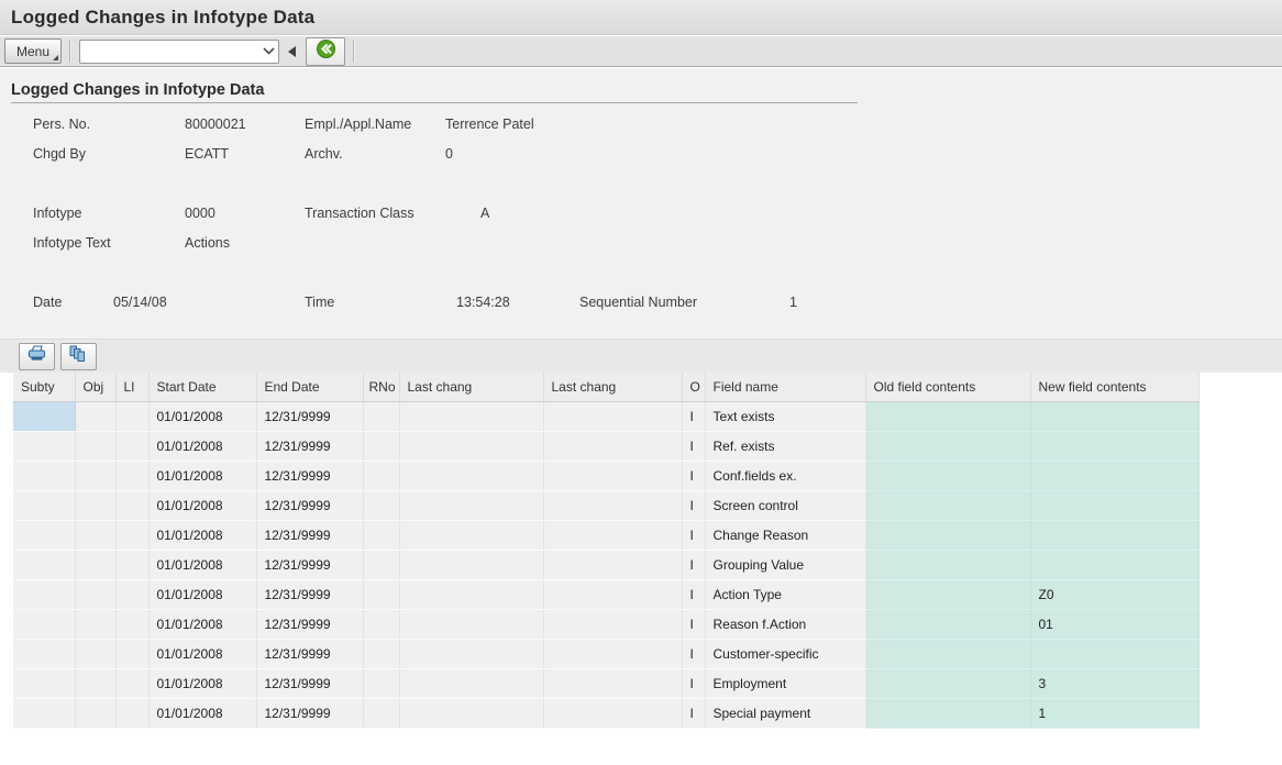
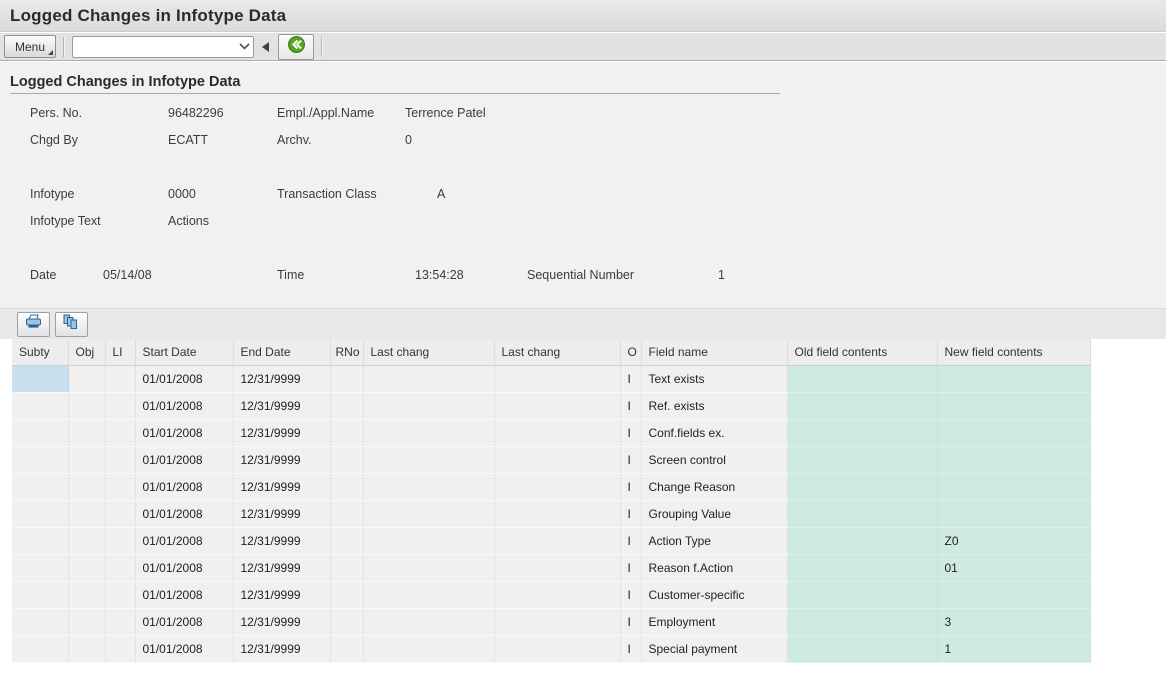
  Logged Changes in Infotype Data
  Menu
  Logged Changes in Infotype Data
  Pers. No.
- 80000021
+ 96482296
  Empl./Appl.Name
  Terrence Patel
  Chgd By
  ECATT
  Archv.
  0
  Infotype
  0000
  Transaction Class
  A
  Infotype Text
  Actions
  Date
  05/14/08
  Time
  13:54:28
  Sequential Number
  1
  Subty	Obj	LI	Start Date	End Date	RNo	Last chang	Last chang	O	Field name	Old field contents	New field contents
  			01/01/2008	12/31/9999				I	Text exists
  			01/01/2008	12/31/9999				I	Ref. exists
  			01/01/2008	12/31/9999				I	Conf.fields ex.
  			01/01/2008	12/31/9999				I	Screen control
  			01/01/2008	12/31/9999				I	Change Reason
  			01/01/2008	12/31/9999				I	Grouping Value
  			01/01/2008	12/31/9999				I	Action Type		Z0
  			01/01/2008	12/31/9999				I	Reason f.Action		01
  			01/01/2008	12/31/9999				I	Customer-specific
  			01/01/2008	12/31/9999				I	Employment		3
  			01/01/2008	12/31/9999				I	Special payment		1
